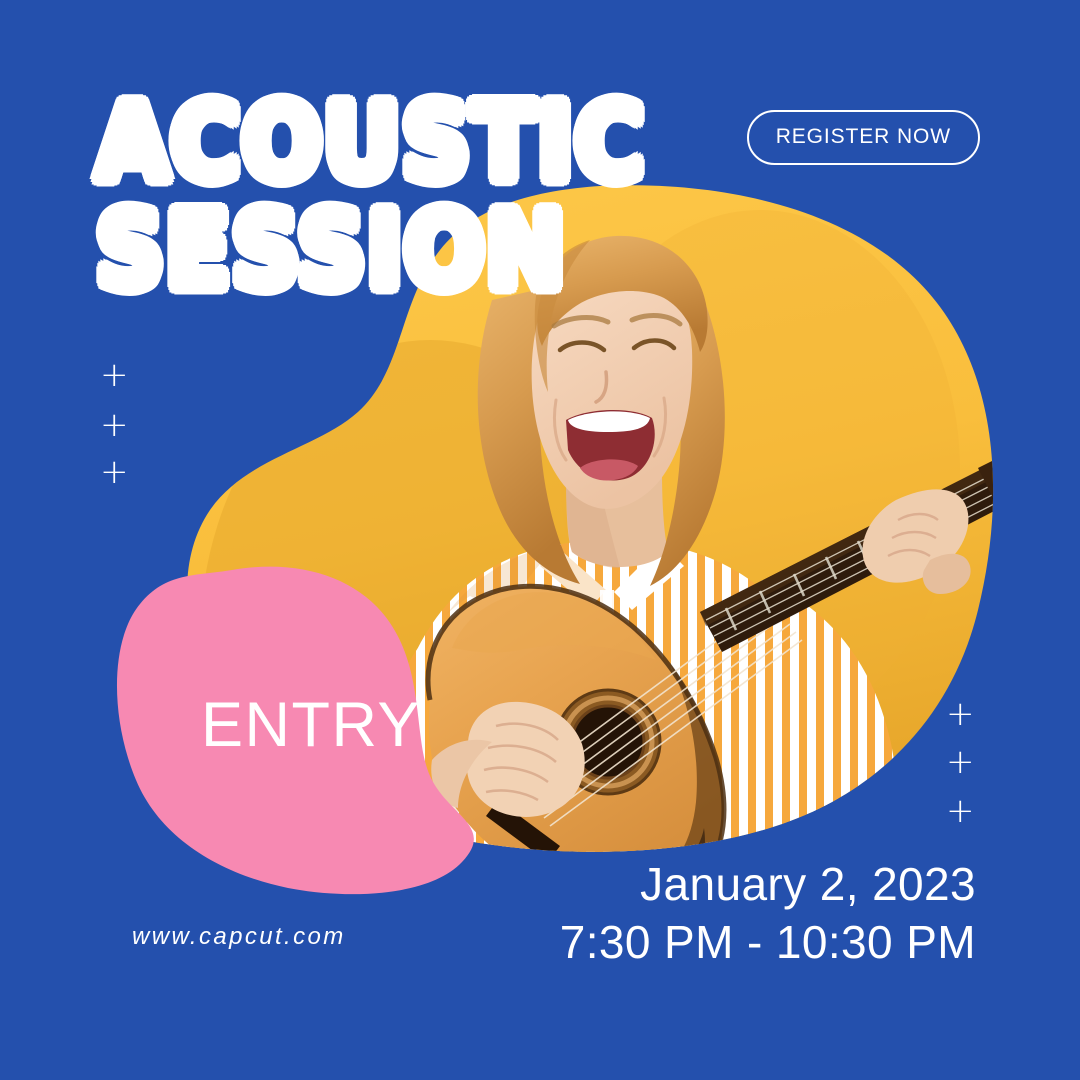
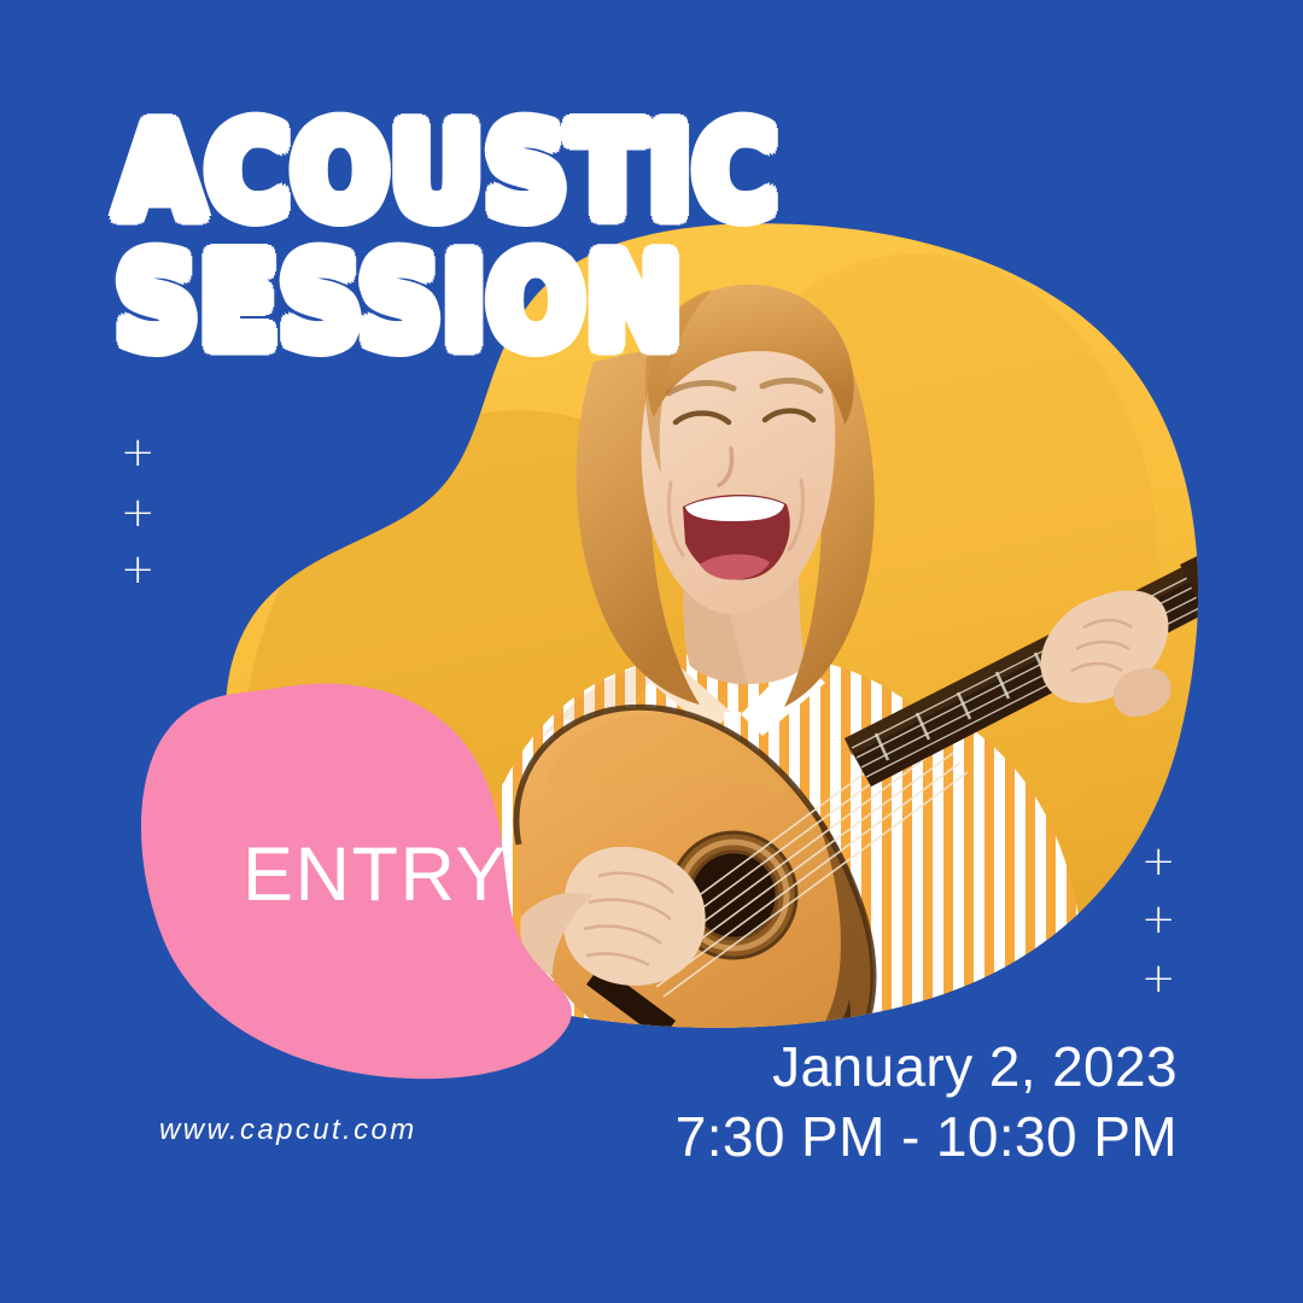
  ACOUSTIC
  SESSION
- REGISTER NOW
  ENTRY
  January 2, 2023
  7:30 PM - 10:30 PM
  www.capcut.com
  +
  +
  +
  +
  +
  +
